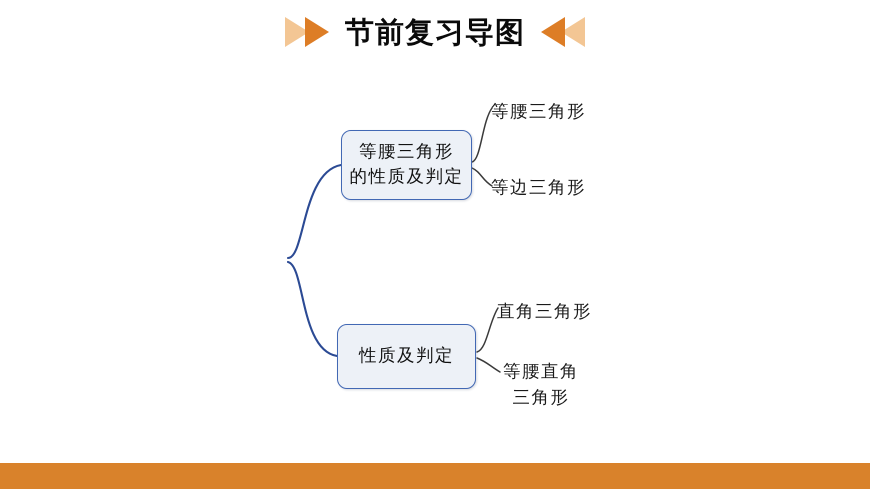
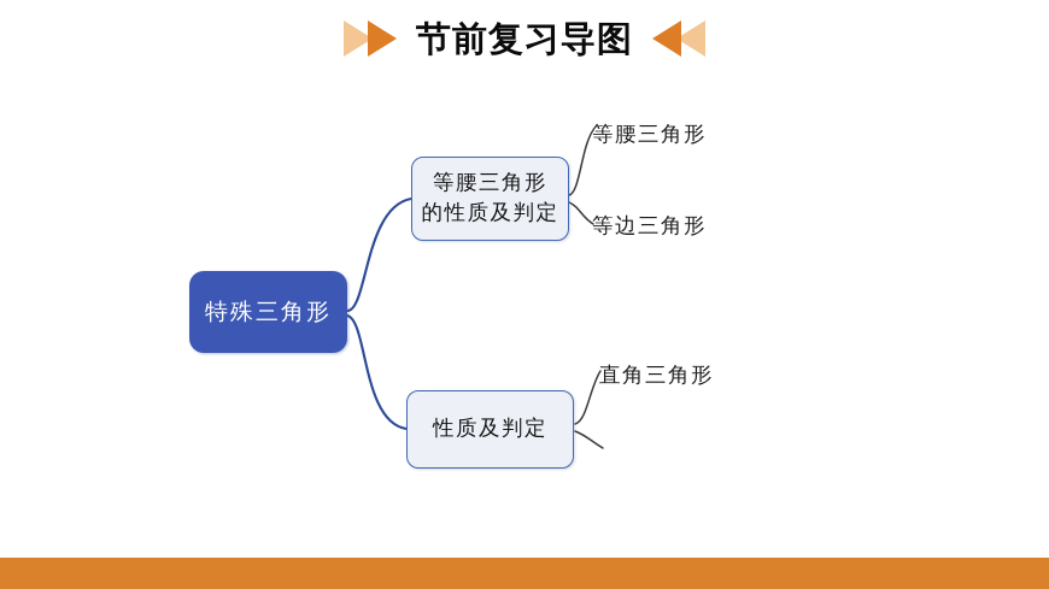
  节前复习导图
+ 特殊三角形
  等腰三角形
  的性质及判定
  性质及判定
  等腰三角形
  等边三角形
  直角三角形
- 等腰直角
- 三角形
